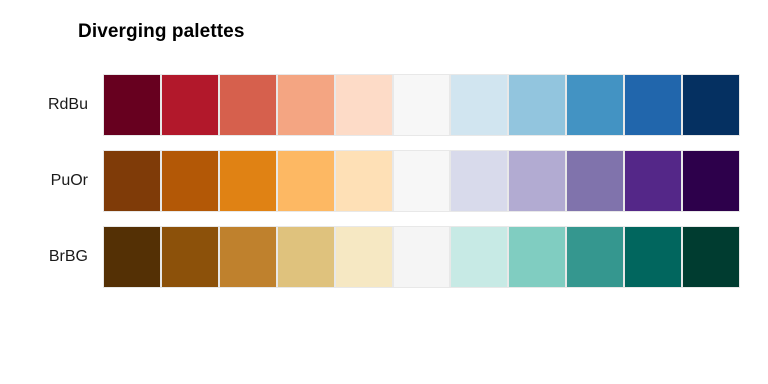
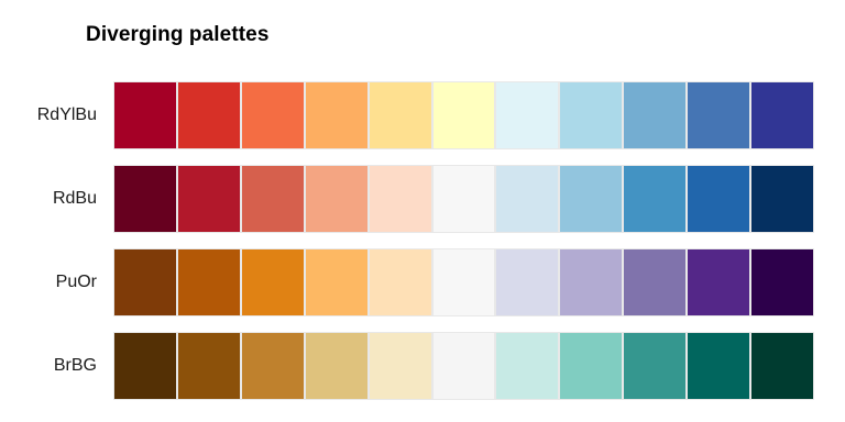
  Diverging palettes
+ RdYlBu
  RdBu
  PuOr
  BrBG
